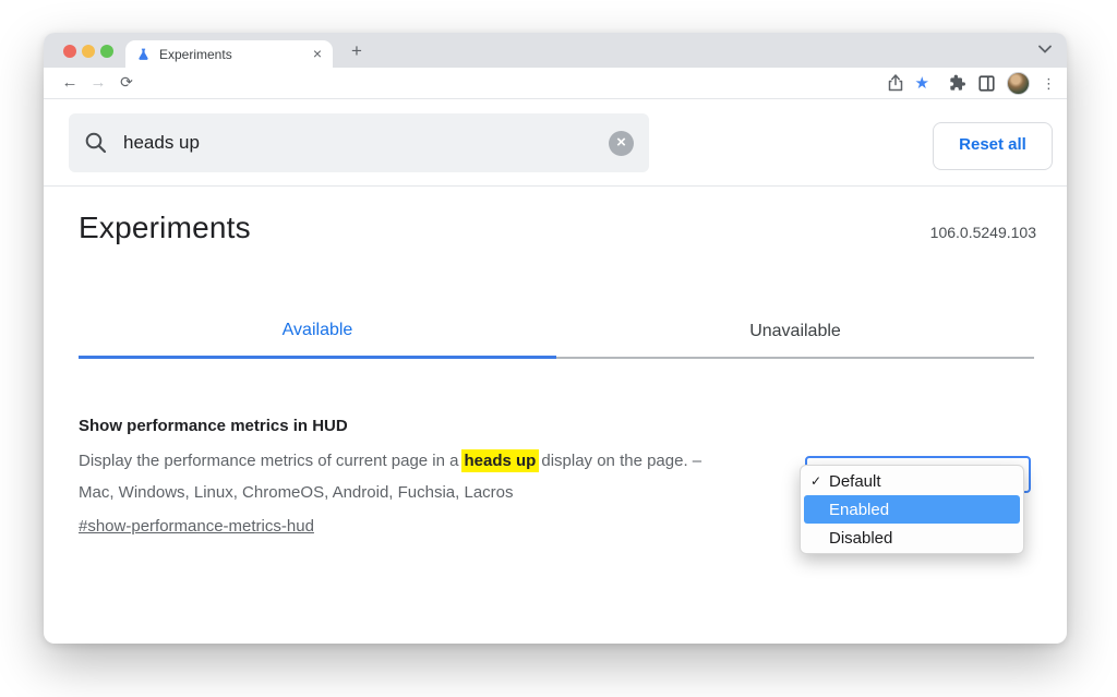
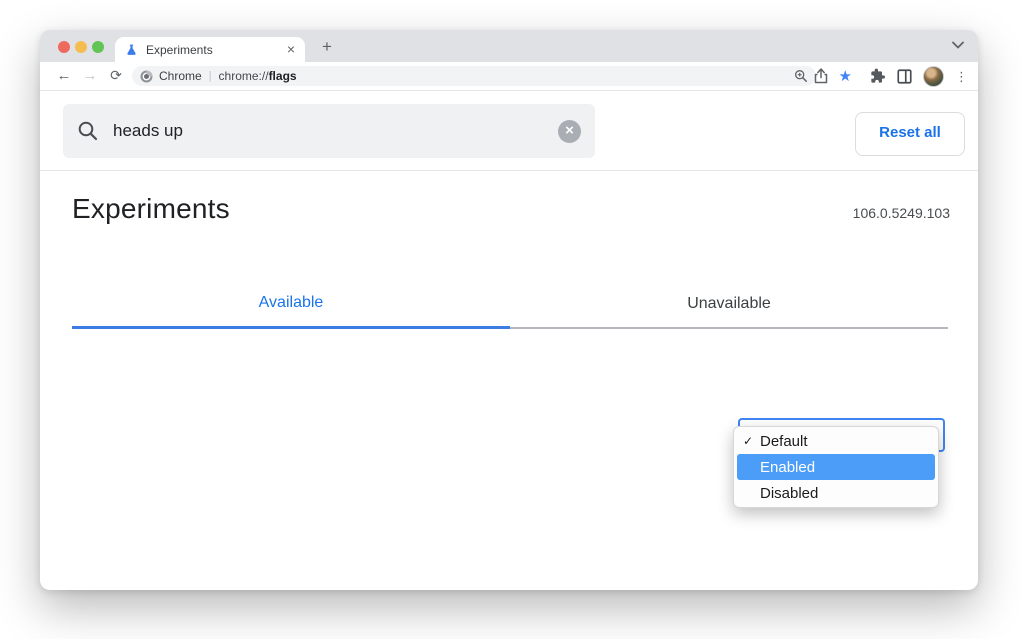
  Experiments
  ×
  +
  ←
  →
  ⟳
+ Chrome
+ |
+ chrome://
+ flags
  ★
  ⋮
  heads up
  ×
  Reset all
  Experiments
  106.0.5249.103
  Available
  Unavailable
- Show performance metrics in HUD
- Display the performance metrics of current page in a heads up display on the page. – Mac, Windows, Linux, ChromeOS, Android, Fuchsia, Lacros
- #show-performance-metrics-hud
  ✓
  Default
  Enabled
  Disabled
